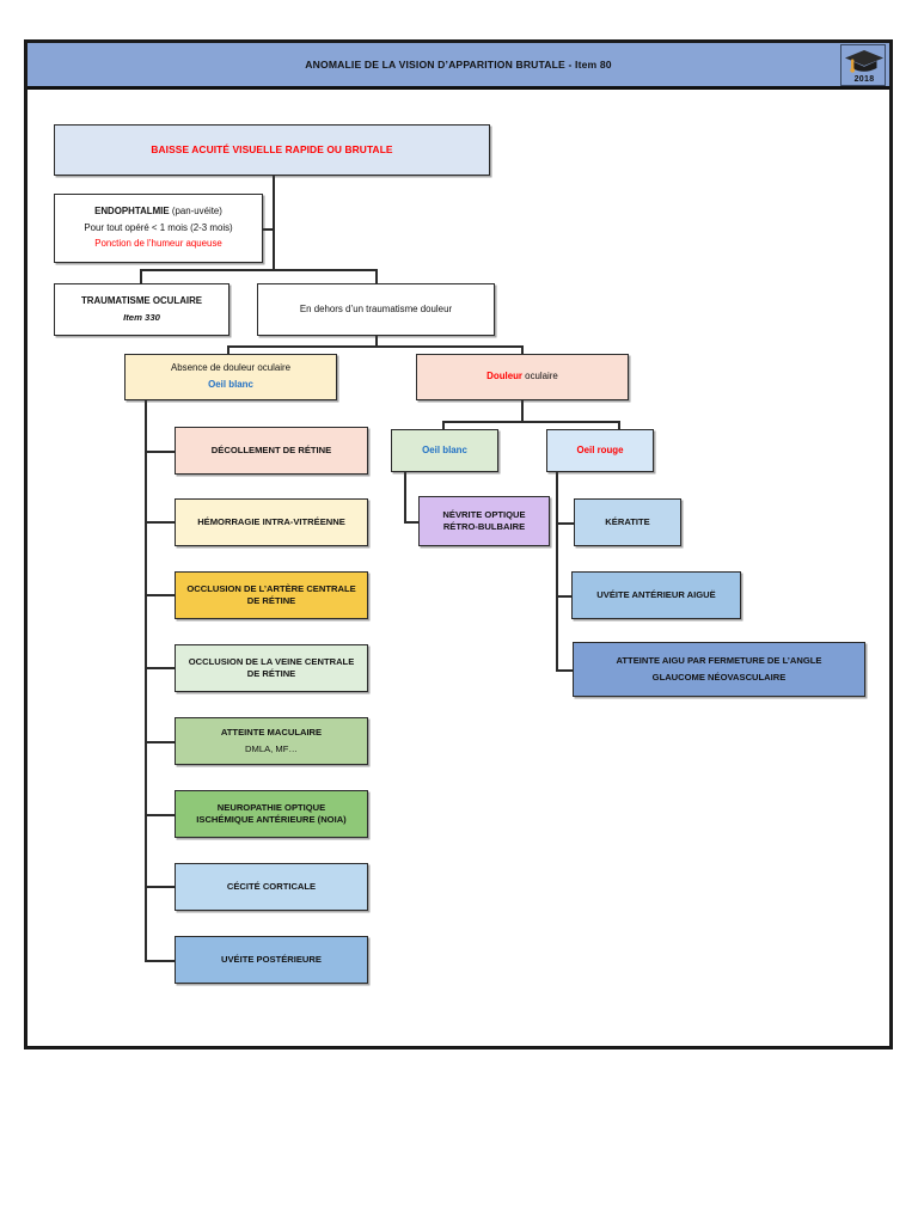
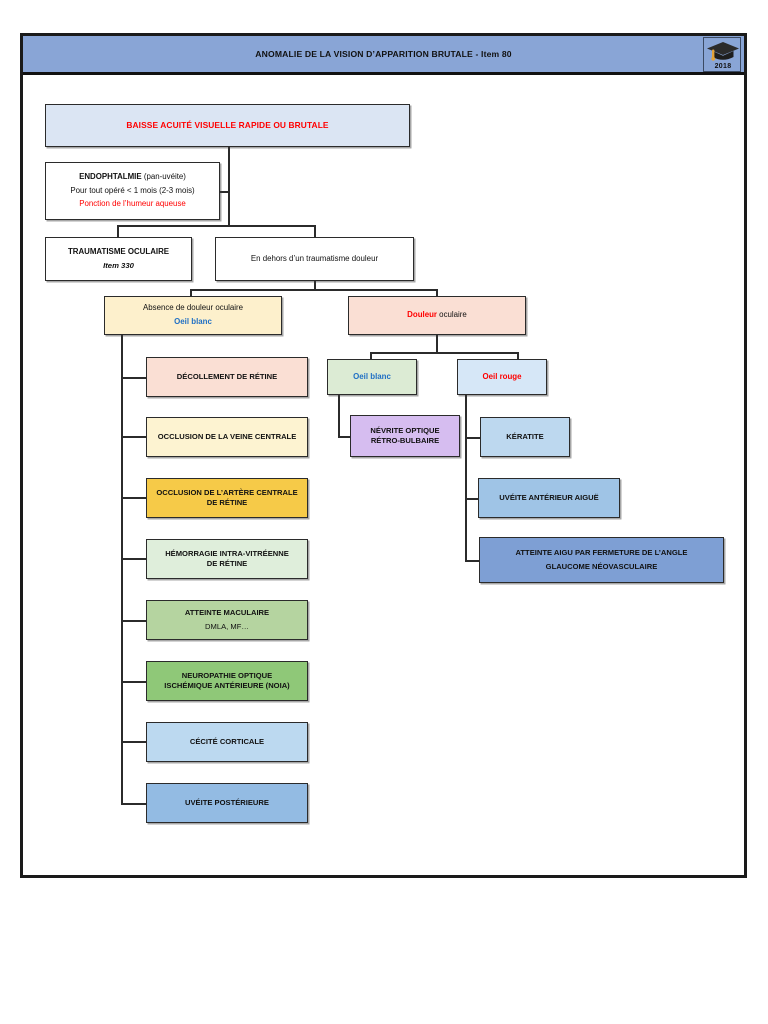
  ANOMALIE DE LA VISION D’APPARITION BRUTALE - Item 80
  BAISSE ACUITÉ VISUELLE RAPIDE OU BRUTALE
  ENDOPHTALMIE (pan-uvéite)
  Pour tout opéré < 1 mois (2-3 mois)
  Ponction de l’humeur aqueuse
  TRAUMATISME OCULAIRE
  Item 330
  En dehors d’un traumatisme douleur
  Absence de douleur oculaire
  Oeil blanc
  Douleur oculaire
  Oeil blanc
  Oeil rouge
  DÉCOLLEMENT DE RÉTINE
- HÉMORRAGIE INTRA-VITRÉENNE
+ OCCLUSION DE LA VEINE CENTRALE
  OCCLUSION DE L’ARTÈRE CENTRALE
  DE RÉTINE
- OCCLUSION DE LA VEINE CENTRALE
+ HÉMORRAGIE INTRA-VITRÉENNE
  DE RÉTINE
  ATTEINTE MACULAIRE
  DMLA, MF…
  NEUROPATHIE OPTIQUE
  ISCHÉMIQUE ANTÉRIEURE (NOIA)
  CÉCITÉ CORTICALE
  UVÉITE POSTÉRIEURE
  NÉVRITE OPTIQUE
  RÉTRO-BULBAIRE
  KÉRATITE
  UVÉITE ANTÉRIEUR AIGUË
  ATTEINTE AIGU PAR FERMETURE DE L’ANGLE
  GLAUCOME NÉOVASCULAIRE
